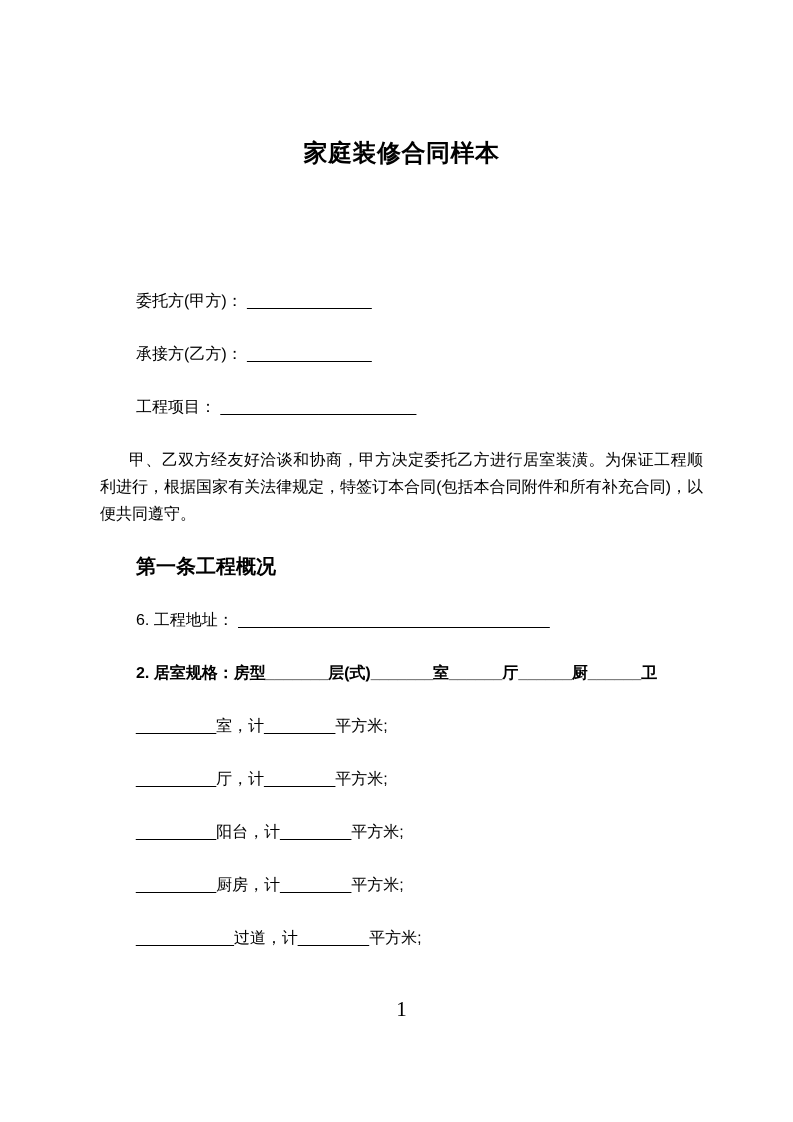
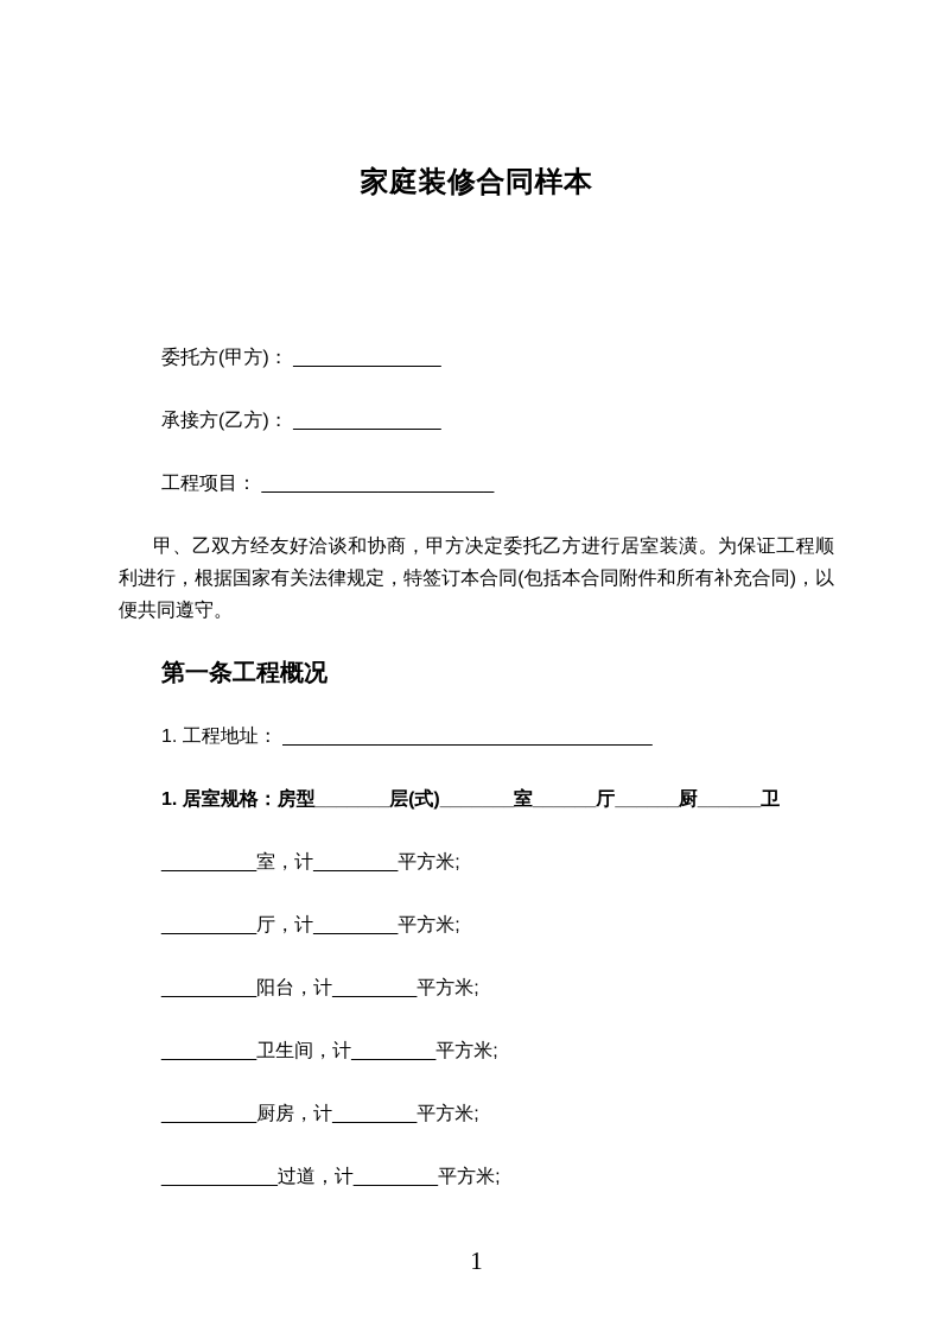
  家庭装修合同样本
  委托方(甲方)： ______________
  承接方(乙方)： ______________
  工程项目： ______________________
  甲、乙双方经友好洽谈和协商，甲方决定委托乙方进行居室装潢。为保证工程顺利进行，根据国家有关法律规定，特签订本合同(包括本合同附件和所有补充合同)，以便共同遵守。
  第一条工程概况
- 6. 工程地址： ___________________________________
+ 1. 工程地址： ___________________________________
- 2. 居室规格：房型_______层(式)_______室______厅______厨______卫
+ 1. 居室规格：房型_______层(式)_______室______厅______厨______卫
  _________室，计________平方米;
  _________厅，计________平方米;
  _________阳台，计________平方米;
+ _________卫生间，计________平方米;
  _________厨房，计________平方米;
  ___________过道，计________平方米;
  1
